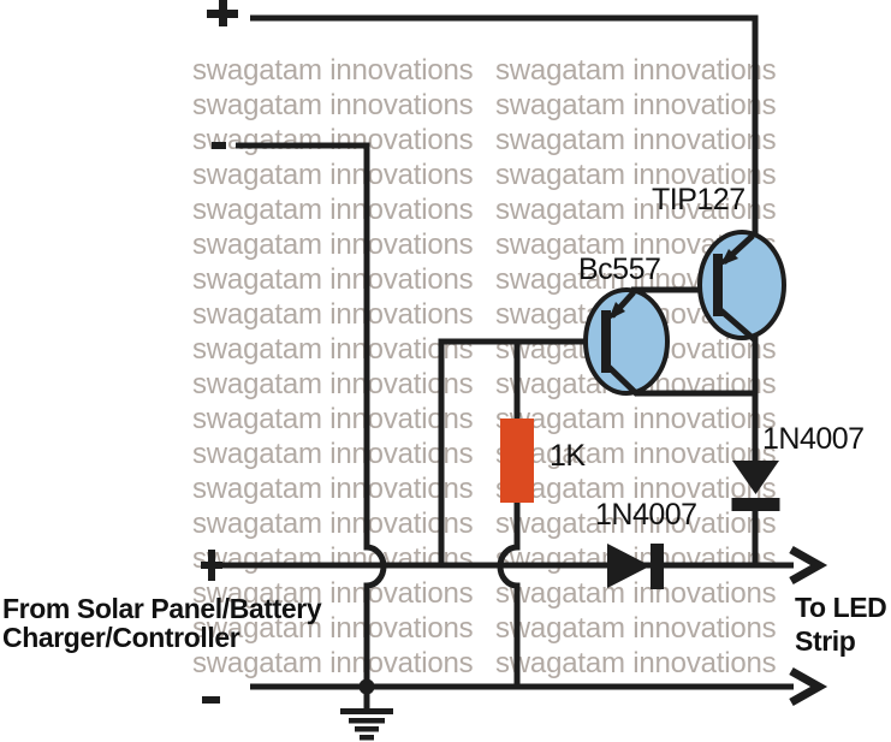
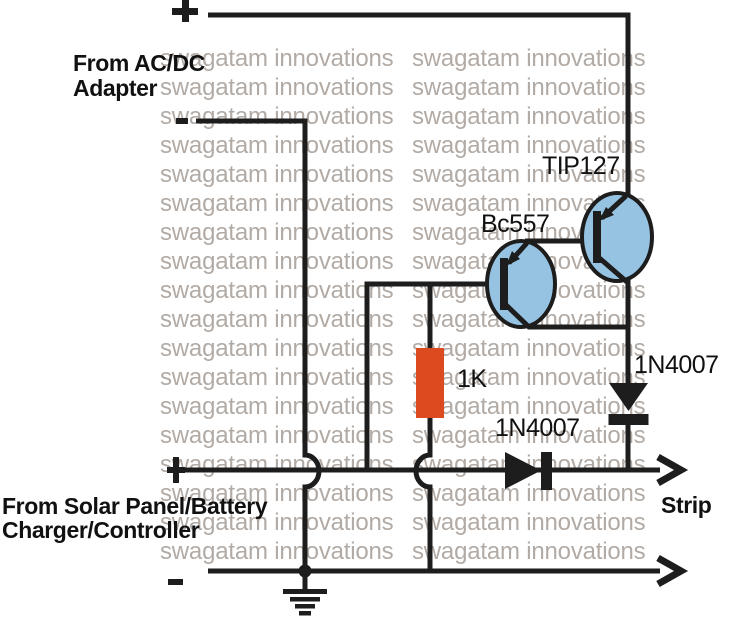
  swagatam innovations
  swagatam innovatios
  swagatam innovations
  swagatam innovatios
  swagatam innovations
  swagatam innovatios
  swagatam innovations
  swagatam innovatios
  swagatam innovations
  swagatam innovatios
  swagatam innovations
  swagatam innova
  swagatam innovations
  swagatam innovations
  swagatam innovations
  swagatam innovations
  sagatanovatios
  swagatam innovations
  agatam innovatios
  swagatam innovations
  agatam innovatios
  swagatam innovations
  agatam innovatios
  swagatam innovations
  sagatam innovatios
  swagatam innovations
  wagatanovatios
  swagatam innovations
  sagatam innovations
  swagatam innovations
  sagatam innovations
  swagatam innovations
  sagatam innovations
+ From AC/DC
+ Adapter
  From Solar Panel/Battery
  Charger/Controller
- To LED
  Strip
  TIP127
  Bc557
  1K
  1N4007
  1N4007
